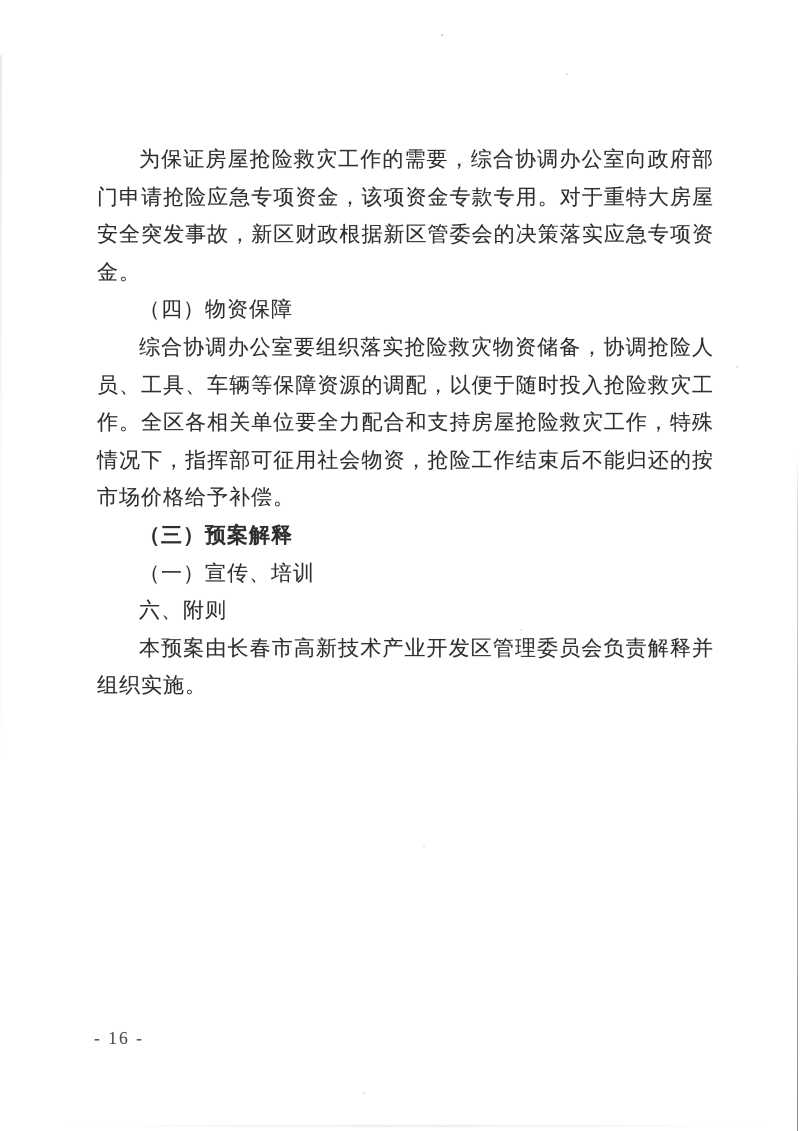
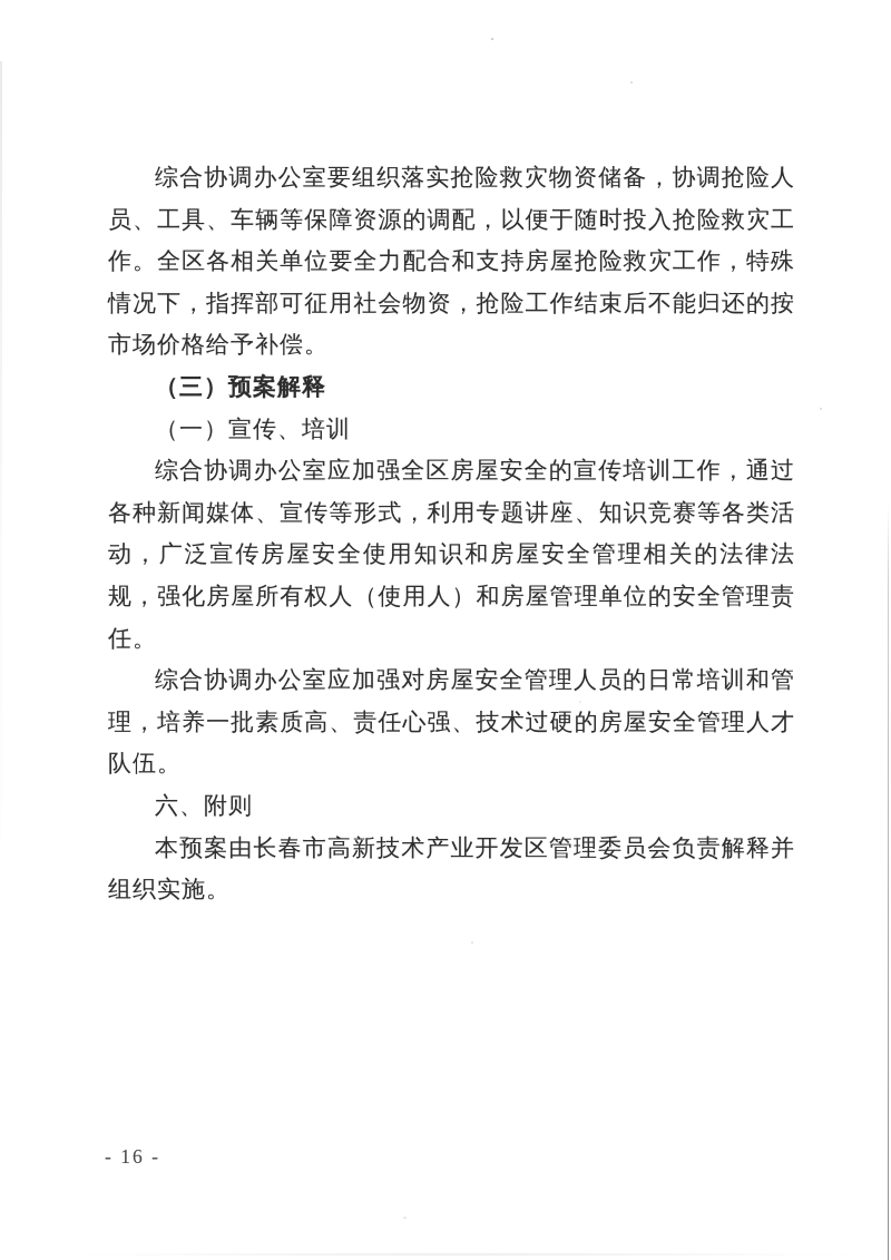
- 为保证房屋抢险救灾工作的需要，综合协调办公室向政府部门申请抢险应急专项资金，该项资金专款专用。对于重特大房屋安全突发事故，新区财政根据新区管委会的决策落实应急专项资金。
- （四）物资保障
  综合协调办公室要组织落实抢险救灾物资储备，协调抢险人员、工具、车辆等保障资源的调配，以便于随时投入抢险救灾工作。全区各相关单位要全力配合和支持房屋抢险救灾工作，特殊情况下，指挥部可征用社会物资，抢险工作结束后不能归还的按市场价格给予补偿。
  （三）预案解释
  （一）宣传、培训
+ 综合协调办公室应加强全区房屋安全的宣传培训工作，通过各种新闻媒体、宣传等形式，利用专题讲座、知识竞赛等各类活动，广泛宣传房屋安全使用知识和房屋安全管理相关的法律法规，强化房屋所有权人（使用人）和房屋管理单位的安全管理责任。
+ 综合协调办公室应加强对房屋安全管理人员的日常培训和管理，培养一批素质高、责任心强、技术过硬的房屋安全管理人才队伍。
  六、附则
  本预案由长春市高新技术产业开发区管理委员会负责解释并组织实施。
  - 16 -
